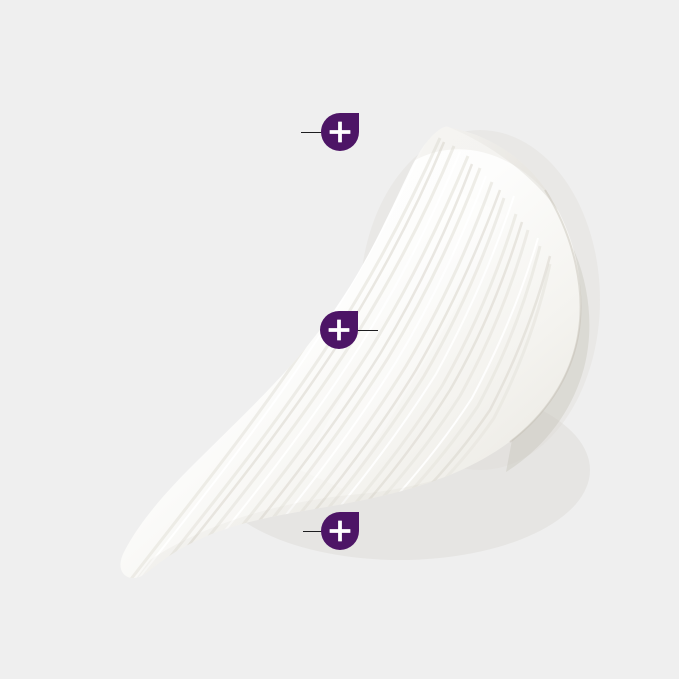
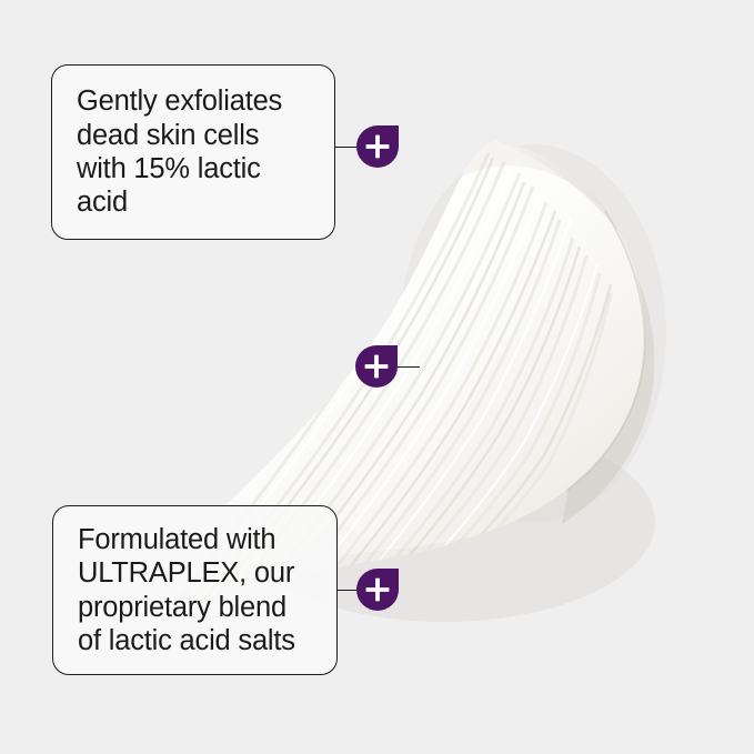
+ Gently exfoliates
+ dead skin cells
+ with 15% lactic
+ acid
+ Formulated with
+ ULTRAPLEX, our
+ proprietary blend
+ of lactic acid salts
